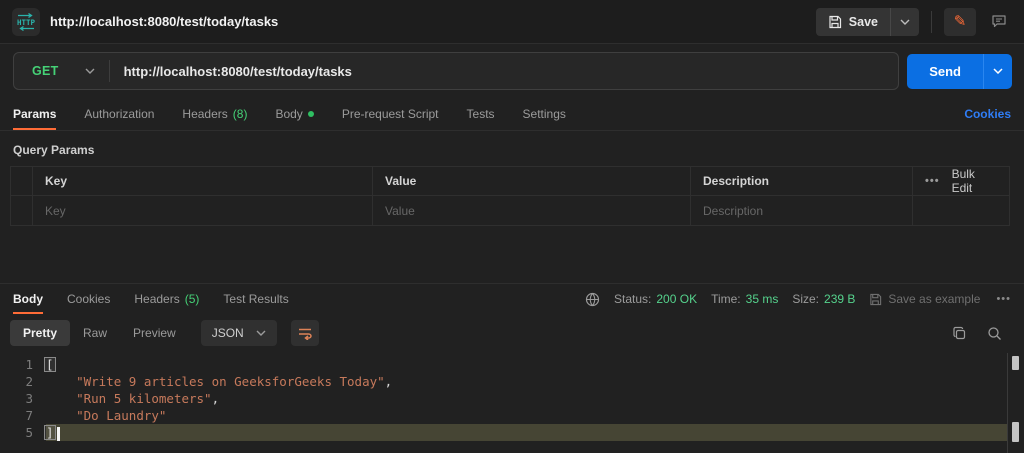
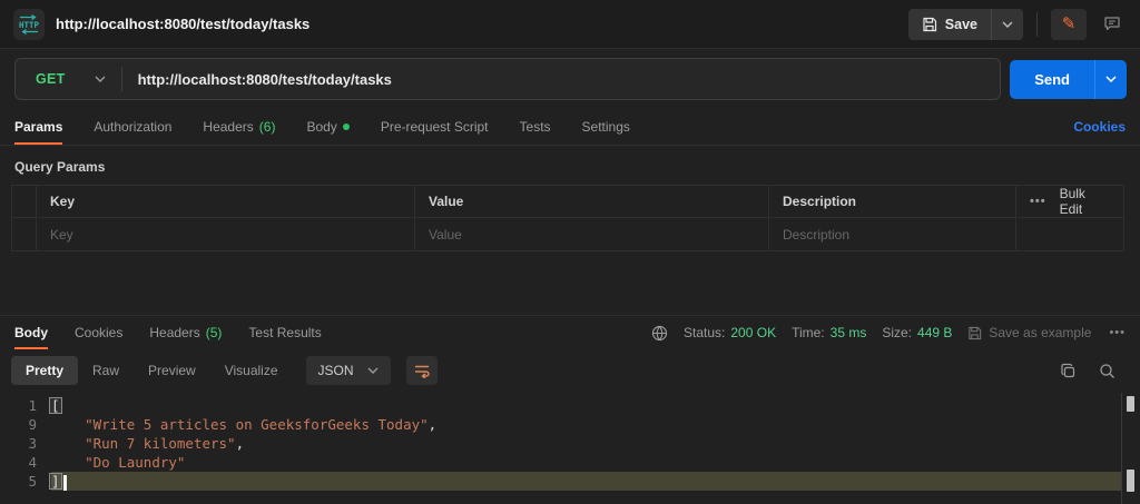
  HTTP
  http://localhost:8080/test/today/tasks
  Save
  ✎
  GET
  http://localhost:8080/test/today/tasks
  Send
  Params
  Authorization
  Headers
- (8)
+ (6)
  Body
  Pre-request Script
  Tests
  Settings
  Cookies
  Query Params
  Key
  Value
  Description
  •••
  Bulk Edit
  Key
  Value
  Description
  Body
  Cookies
  Headers
  (5)
  Test Results
  Status:
  200 OK
  Time:
  35 ms
  Size:
- 239 B
+ 449 B
  Save as example
  •••
  Pretty
  Raw
  Preview
+ Visualize
  JSON
  1
  [
- 2
+ 9
- "Write 9 articles on GeeksforGeeks Today",
+ "Write 5 articles on GeeksforGeeks Today",
  3
- "Run 5 kilometers",
+ "Run 7 kilometers",
- 7
+ 4
  "Do Laundry"
  5
  ]
